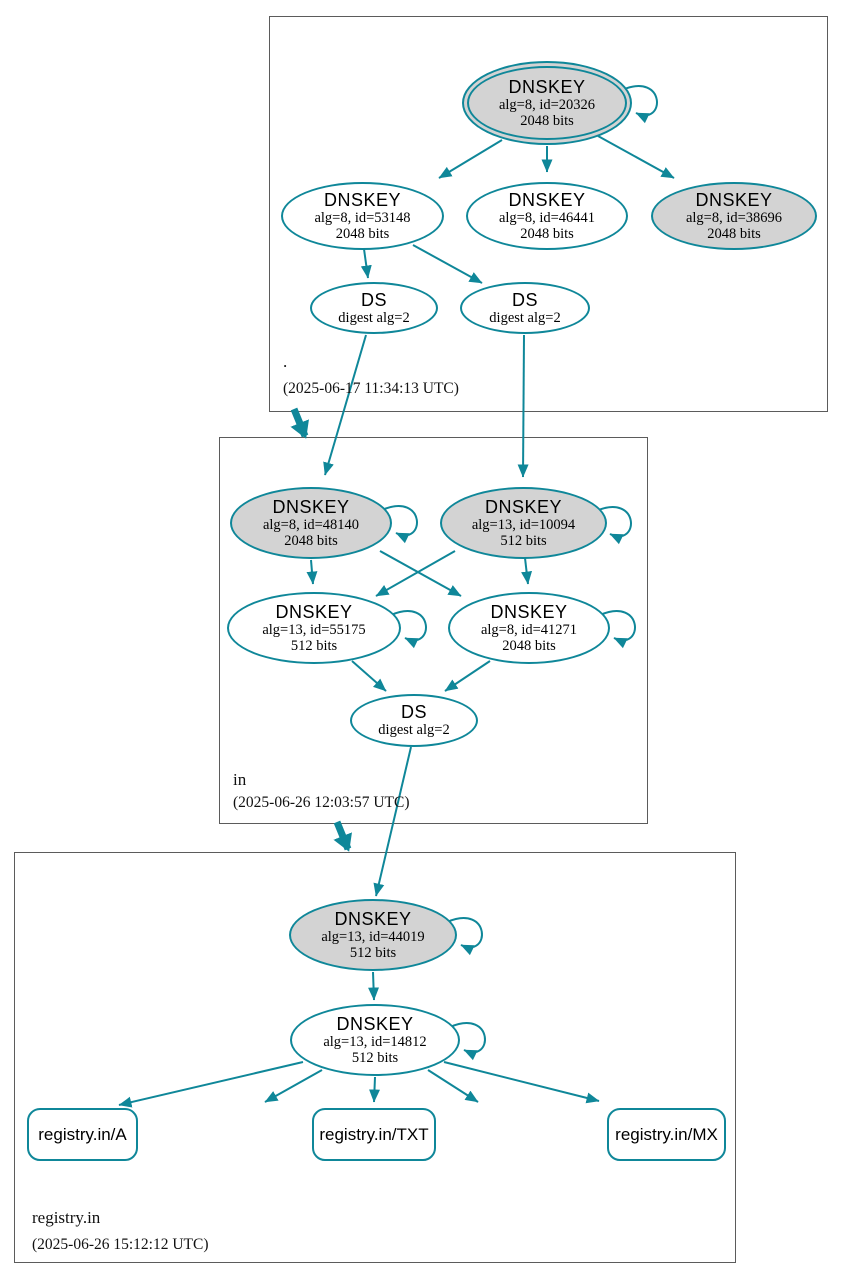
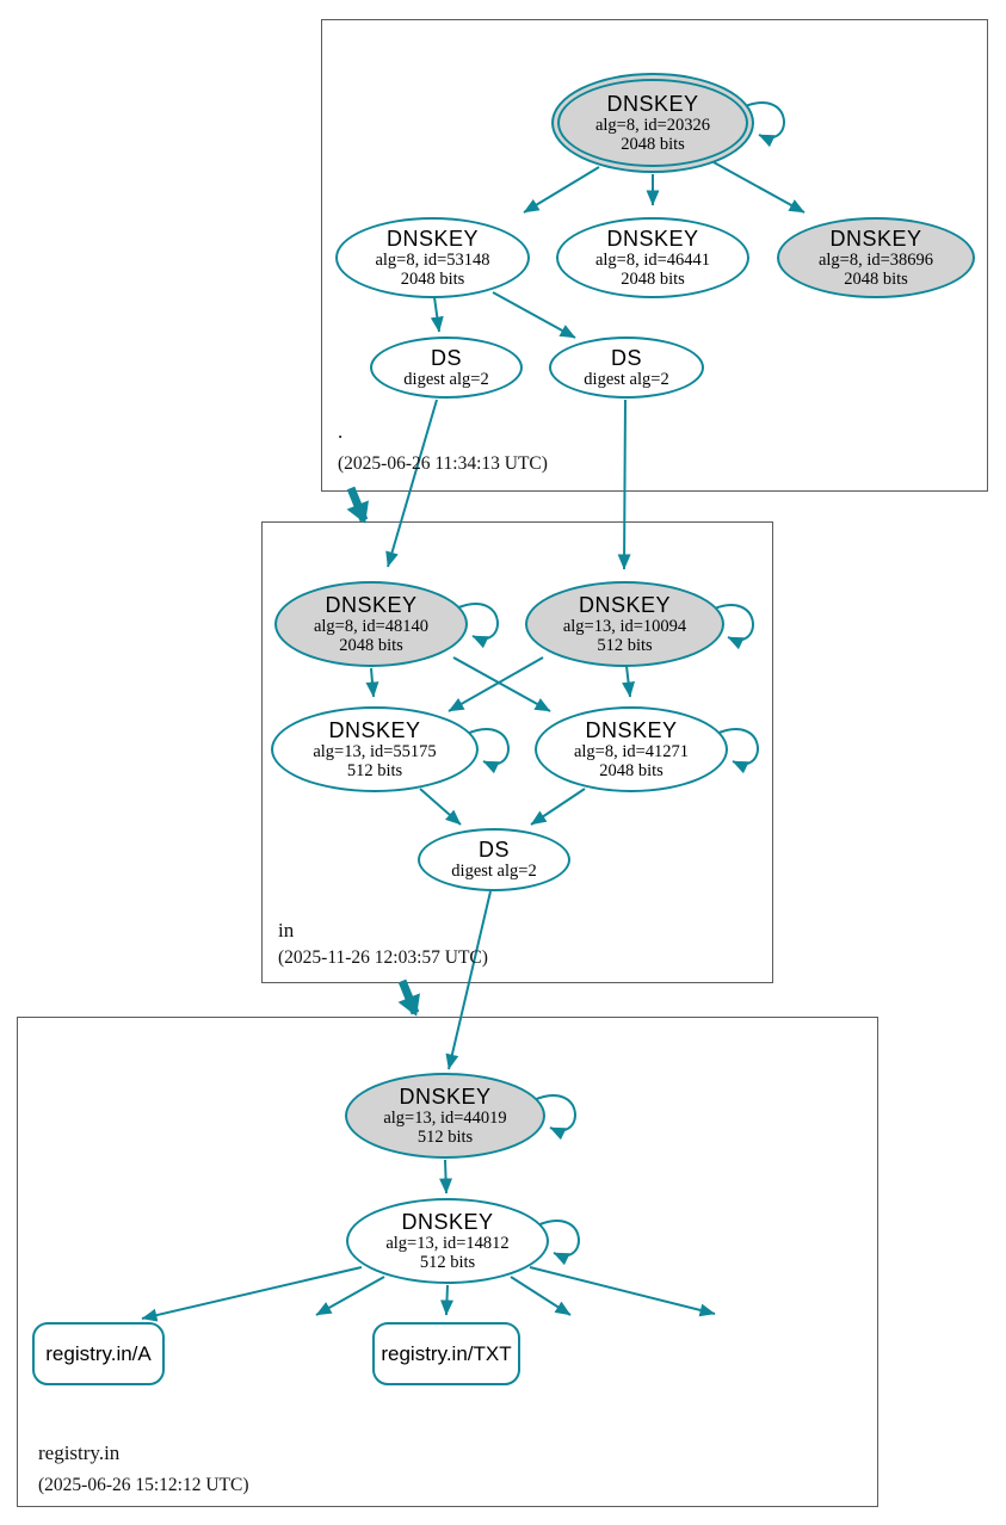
  DNSKEY
  alg=8, id=20326
  2048 bits
  DNSKEY
  alg=8, id=53148
  2048 bits
  DNSKEY
  alg=8, id=46441
  2048 bits
  DNSKEY
  alg=8, id=38696
  2048 bits
  DS
  digest alg=2
  DS
  digest alg=2
  .
- (2025-06-17 11:34:13 UTC)
+ (2025-06-26 11:34:13 UTC)
  DNSKEY
  alg=8, id=48140
  2048 bits
  DNSKEY
  alg=13, id=10094
  512 bits
  DNSKEY
  alg=13, id=55175
  512 bits
  DNSKEY
  alg=8, id=41271
  2048 bits
  DS
  digest alg=2
  in
- (2025-06-26 12:03:57 UTC)
+ (2025-11-26 12:03:57 UTC)
  DNSKEY
  alg=13, id=44019
  512 bits
  DNSKEY
  alg=13, id=14812
  512 bits
  registry.in/A
  registry.in/TXT
- registry.in/MX
  registry.in
  (2025-06-26 15:12:12 UTC)
